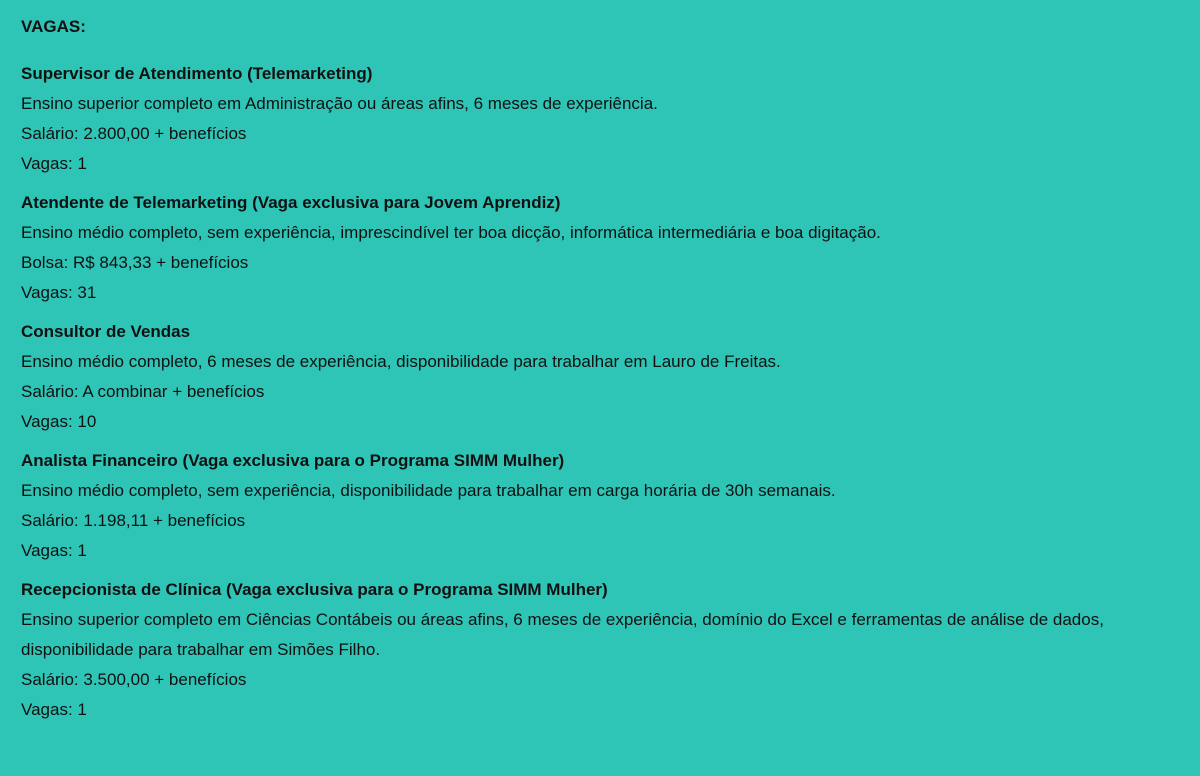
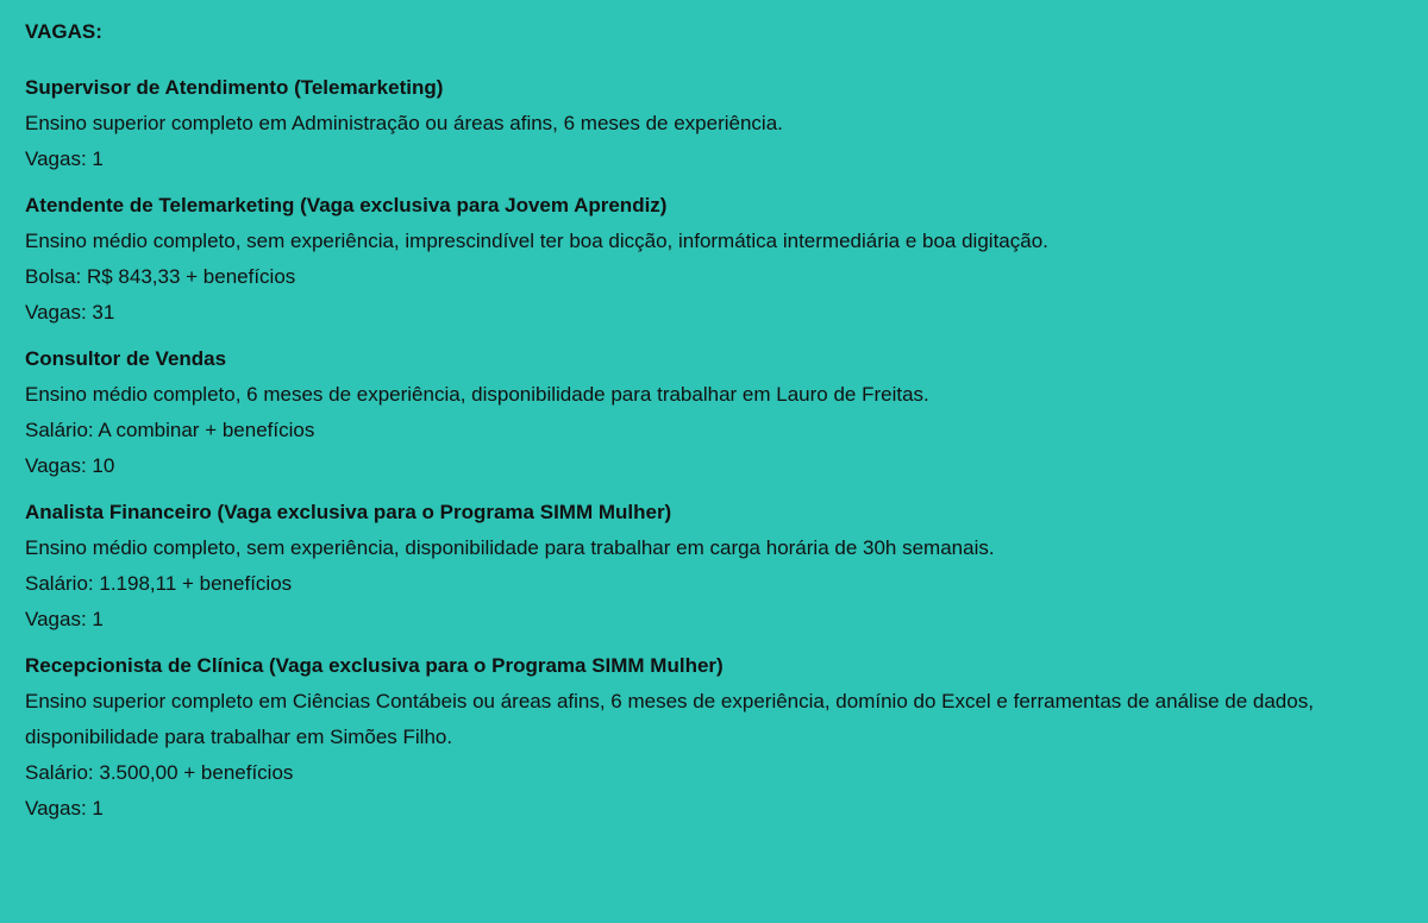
  VAGAS:
  Supervisor de Atendimento (Telemarketing)
  Ensino superior completo em Administração ou áreas afins, 6 meses de experiência.
- Salário: 2.800,00 + benefícios
  Vagas: 1
  Atendente de Telemarketing (Vaga exclusiva para Jovem Aprendiz)
  Ensino médio completo, sem experiência, imprescindível ter boa dicção, informática intermediária e boa digitação.
  Bolsa: R$ 843,33 + benefícios
  Vagas: 31
  Consultor de Vendas
  Ensino médio completo, 6 meses de experiência, disponibilidade para trabalhar em Lauro de Freitas.
  Salário: A combinar + benefícios
  Vagas: 10
  Analista Financeiro (Vaga exclusiva para o Programa SIMM Mulher)
  Ensino médio completo, sem experiência, disponibilidade para trabalhar em carga horária de 30h semanais.
  Salário: 1.198,11 + benefícios
  Vagas: 1
  Recepcionista de Clínica (Vaga exclusiva para o Programa SIMM Mulher)
  Ensino superior completo em Ciências Contábeis ou áreas afins, 6 meses de experiência, domínio do Excel e ferramentas de análise de dados, disponibilidade para trabalhar em Simões Filho.
  Salário: 3.500,00 + benefícios
  Vagas: 1
